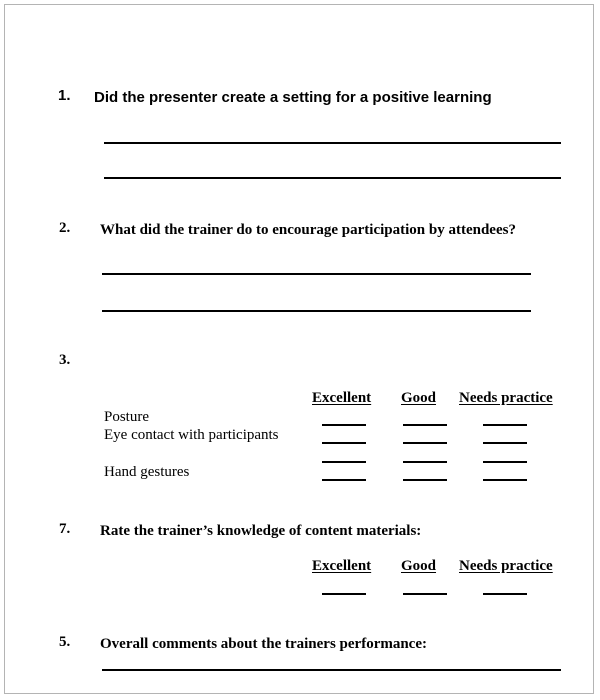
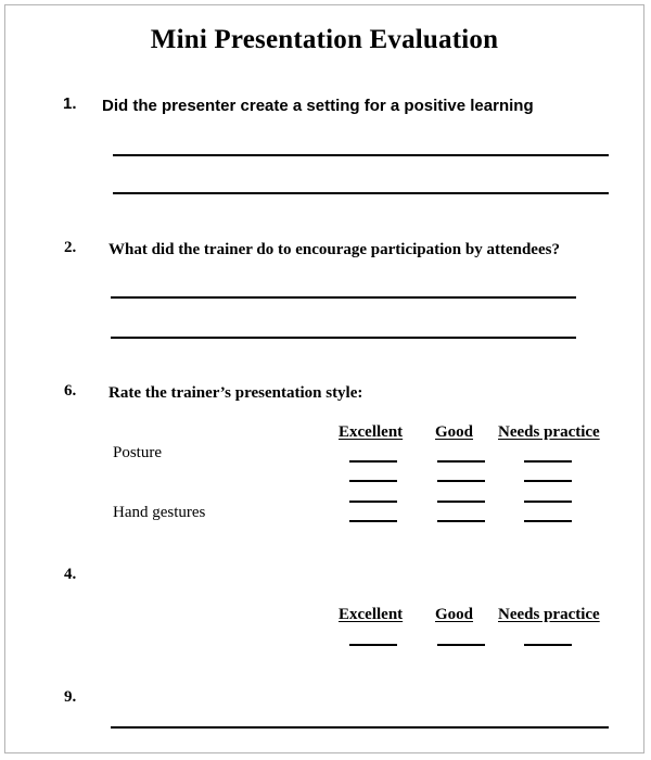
+ Mini Presentation Evaluation
  1.
  Did the presenter create a setting for a positive learning
  2.
  What did the trainer do to encourage participation by attendees?
- 3.
+ 6.
+ Rate the trainer’s presentation style:
  Excellent
  Good
  Needs practice
  Posture
- Eye contact with participants
  Hand gestures
- 7.
+ 4.
- Rate the trainer’s knowledge of content materials:
  Excellent
  Good
  Needs practice
- 5.
+ 9.
- Overall comments about the trainers performance:
